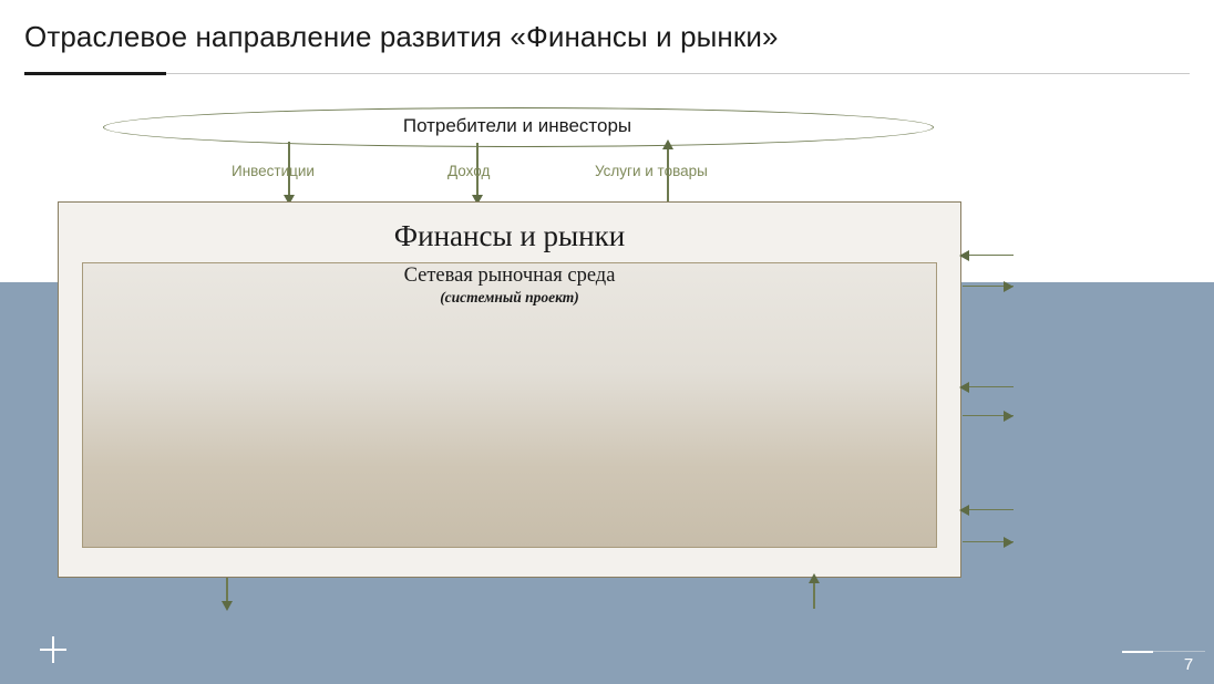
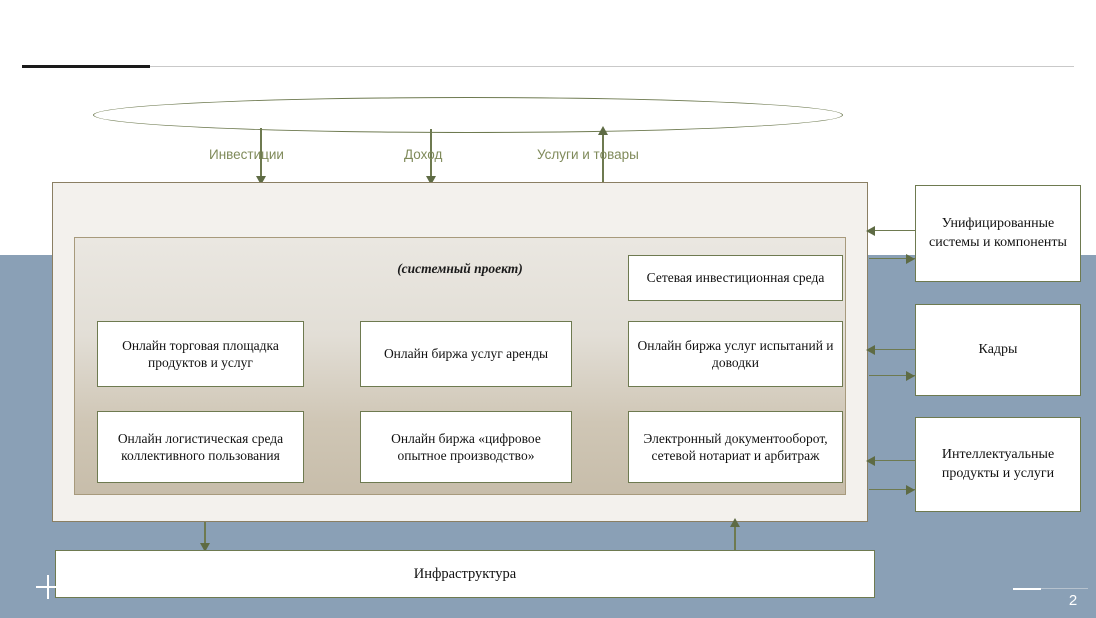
- Отраслевое направление развития «Финансы и рынки»
- Потребители и инвесторы
  Инвестиции
  Доход
  Услуги и товары
- Финансы и рынки
- Сетевая рыночная среда
  (системный проект)
+ Сетевая инвестиционная среда
+ Онлайн торговая площадка продуктов и услуг
+ Онлайн биржа услуг аренды
+ Онлайн биржа услуг испытаний и доводки
+ Онлайн логистическая среда коллективного пользования
+ Онлайн биржа «цифровое опытное производство»
+ Электронный документооборот, сетевой нотариат и арбитраж
+ Унифицированные системы и компоненты
+ Кадры
+ Интеллектуальные продукты и услуги
+ Инфраструктура
- 7
+ 2
